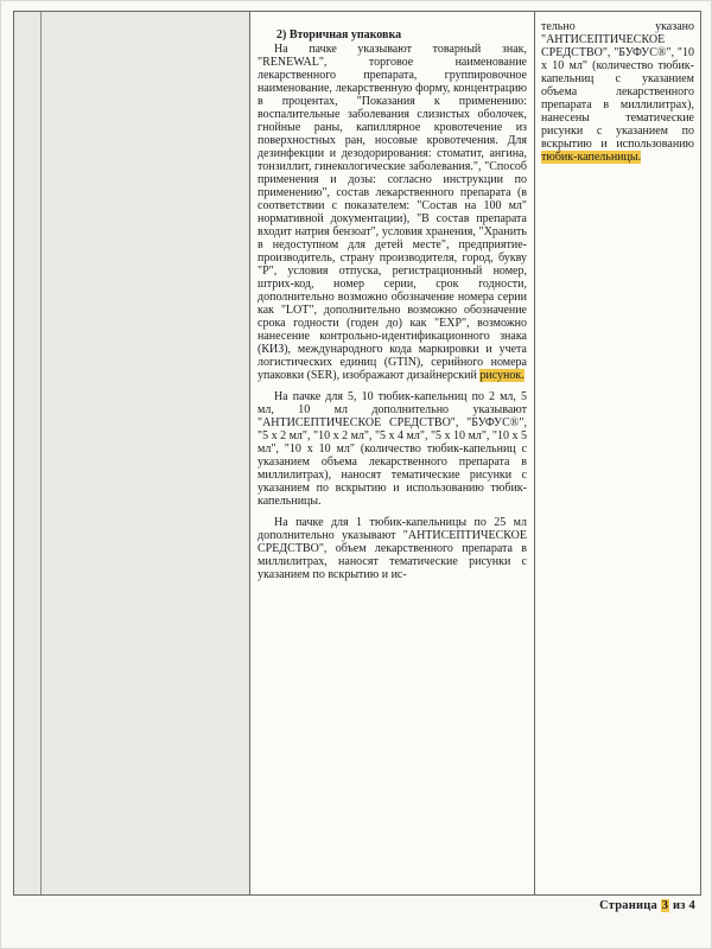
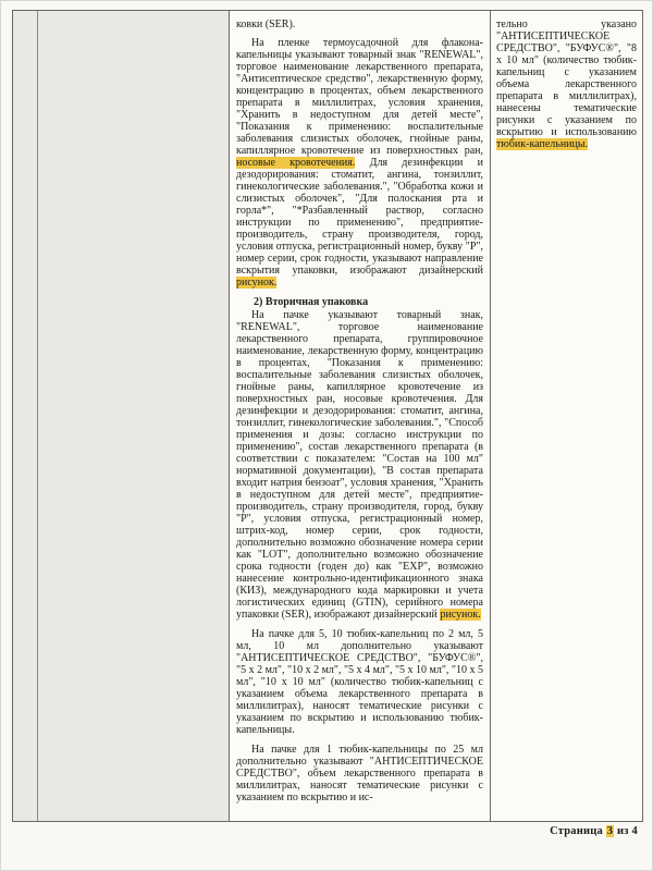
+ ковки (SER).
+ На пленке термоусадочной для флакона-капельницы указывают товарный знак "RENEWAL", торговое наименование лекарственного препарата, "Антисептическое средство", лекарственную форму, концентрацию в процентах, объем лекарственного препарата в миллилитрах, условия хранения, "Хранить в недоступном для детей месте", "Показания к применению: воспалительные заболевания слизистых оболочек, гнойные раны, капиллярное кровотечение из поверхностных ран, носовые кровотечения. Для дезинфекции и дезодорирования: стоматит, ангина, тонзиллит, гинекологические заболевания.", "Обработка кожи и слизистых оболочек", "Для полоскания рта и горла*", "*Разбавленный раствор, согласно инструкции по применению", предприятие-производитель, страну производителя, город, условия отпуска, регистрационный номер, букву "Р", номер серии, срок годности, указывают направление вскрытия упаковки, изображают дизайнерский рисунок.
  2) Вторичная упаковка
  На пачке указывают товарный знак, "RENEWAL", торговое наименование лекарственного препарата, группировочное наименование, лекарственную форму, концентрацию в процентах, "Показания к применению: воспалительные заболевания слизистых оболочек, гнойные раны, капиллярное кровотечение из поверхностных ран, носовые кровотечения. Для дезинфекции и дезодорирования: стоматит, ангина, тонзиллит, гинекологические заболевания.", "Способ применения и дозы: согласно инструкции по применению", состав лекарственного препарата (в соответствии с показателем: "Состав на 100 мл" нормативной документации), "В состав препарата входит натрия бензоат", условия хранения, "Хранить в недоступном для детей месте", предприятие-производитель, страну производителя, город, букву "Р", условия отпуска, регистрационный номер, штрих-код, номер серии, срок годности, дополнительно возможно обозначение номера серии как "LOT", дополнительно возможно обозначение срока годности (годен до) как "EXP", возможно нанесение контрольно-идентификационного знака (КИЗ), международного кода маркировки и учета логистических единиц (GTIN), серийного номера упаковки (SER), изображают дизайнерский рисунок.
  На пачке для 5, 10 тюбик-капельниц по 2 мл, 5 мл, 10 мл дополнительно указывают "АНТИСЕПТИЧЕСКОЕ СРЕДСТВО", "БУФУС®", "5 х 2 мл", "10 х 2 мл", "5 х 4 мл", "5 х 10 мл", "10 х 5 мл", "10 х 10 мл" (количество тюбик-капельниц с указанием объема лекарственного препарата в миллилитрах), наносят тематические рисунки с указанием по вскрытию и использованию тюбик-капельницы.
  На пачке для 1 тюбик-капельницы по 25 мл дополнительно указывают "АНТИСЕПТИЧЕСКОЕ СРЕДСТВО", объем лекарственного препарата в миллилитрах, наносят тематические рисунки с указанием по вскрытию и ис-
- тельно указано "АНТИСЕПТИЧЕСКОЕ СРЕДСТВО", "БУФУС®", "10 х 10 мл" (количество тюбик-капельниц с указанием объема лекарственного препарата в миллилитрах), нанесены тематические рисунки с указанием по вскрытию и использованию тюбик-капельницы.
+ тельно указано "АНТИСЕПТИЧЕСКОЕ СРЕДСТВО", "БУФУС®", "8 х 10 мл" (количество тюбик-капельниц с указанием объема лекарственного препарата в миллилитрах), нанесены тематические рисунки с указанием по вскрытию и использованию тюбик-капельницы.
  Страница 3 из 4
